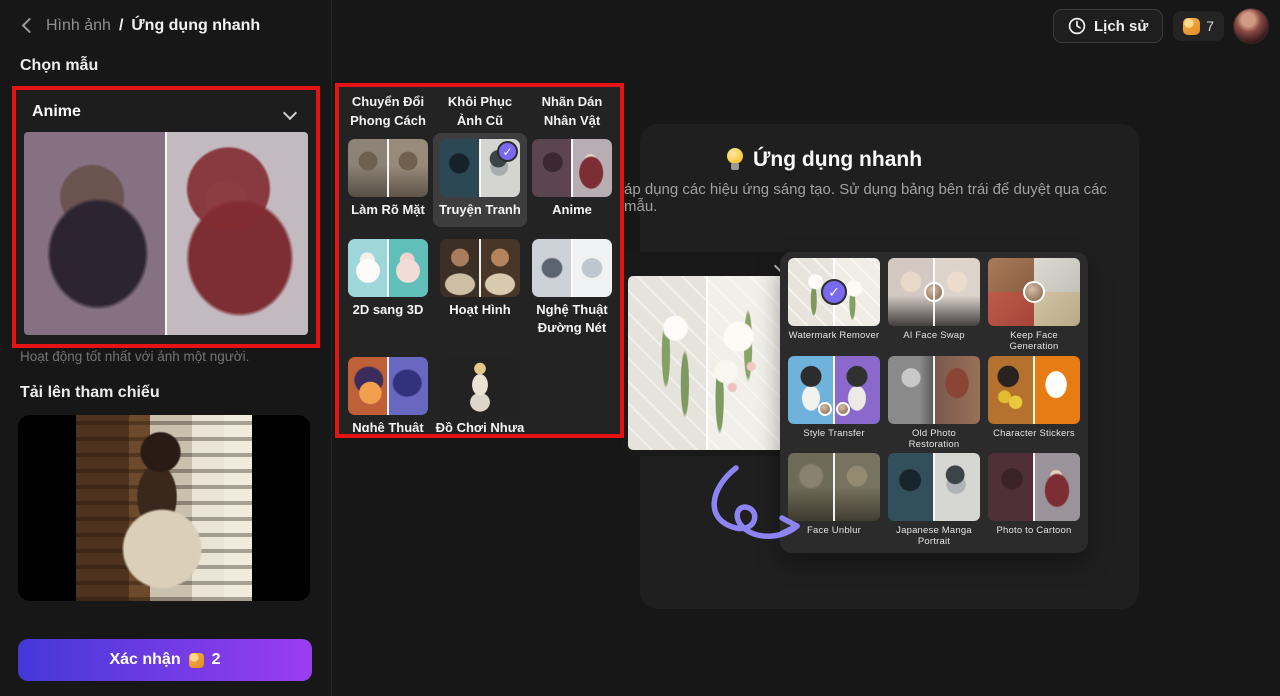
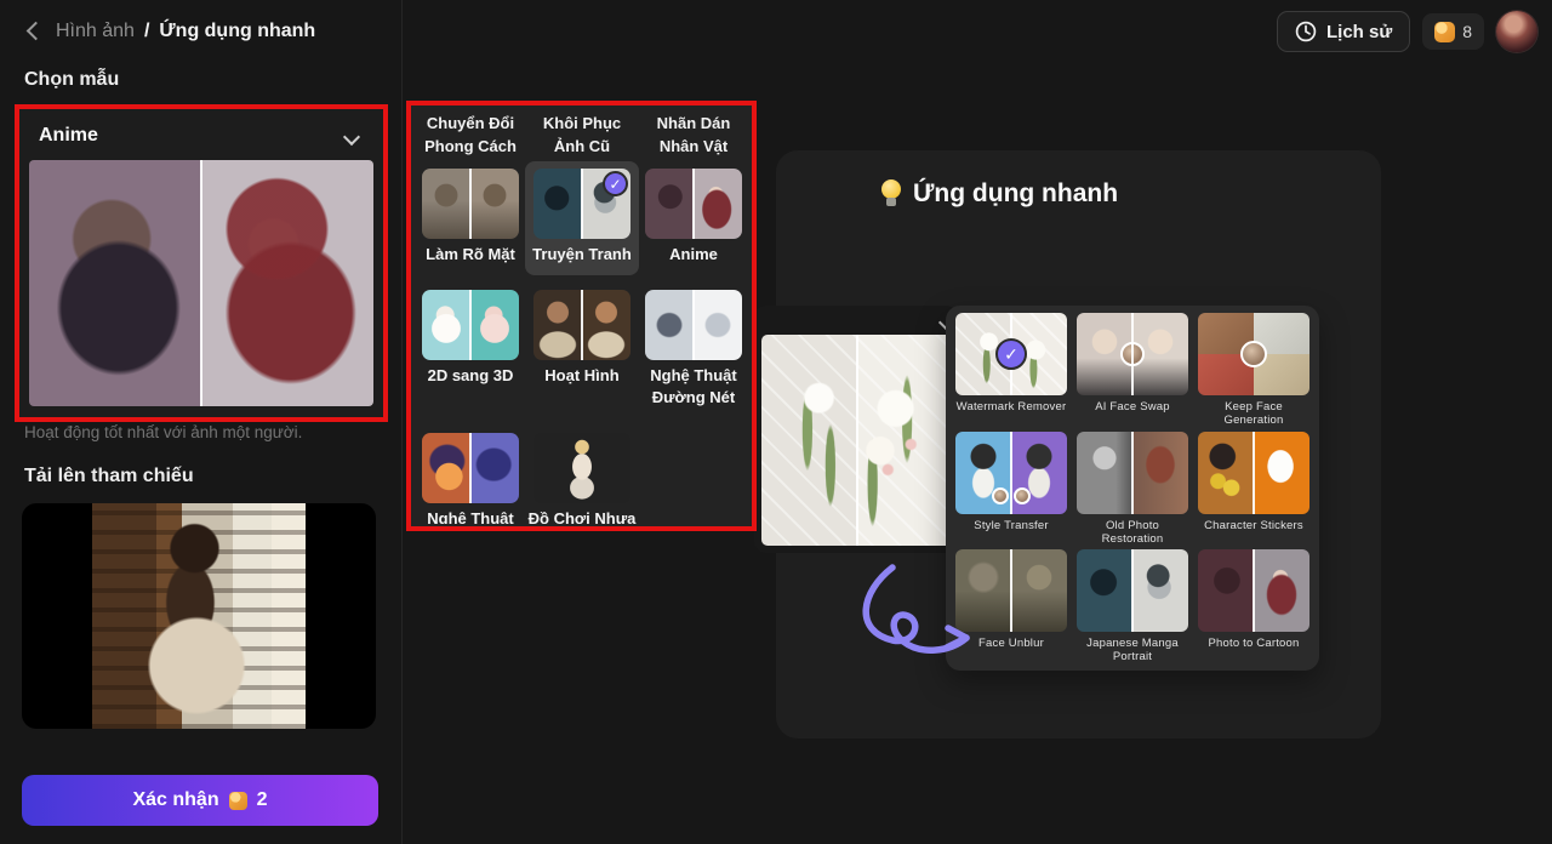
  Hình ảnh
  /
  Ứng dụng nhanh
  Lịch sử
- 7
+ 8
  Chọn mẫu
  Anime
  Hoạt động tốt nhất với ảnh một người.
  Tải lên tham chiếu
  Xác nhận
  2
  Ứng dụng nhanh
- áp dụng các hiệu ứng sáng tạo. Sử dụng bảng bên trái để duyệt qua các mẫu.
  ✓
  Watermark Remover
  AI Face Swap
  Keep Face Generation
  Style Transfer
  Old Photo Restoration
  Character Stickers
  Face Unblur
  Japanese Manga Portrait
  Photo to Cartoon
  Chuyển Đổi Phong Cách
  Khôi Phục Ảnh Cũ
  Nhãn Dán Nhân Vật
  Làm Rõ Mặt
  ✓
  Truyện Tranh
  Anime
  2D sang 3D
  Hoạt Hình
  Nghệ Thuật Đường Nét
  Nghệ Thuật
  Đồ Chơi Nhựa
